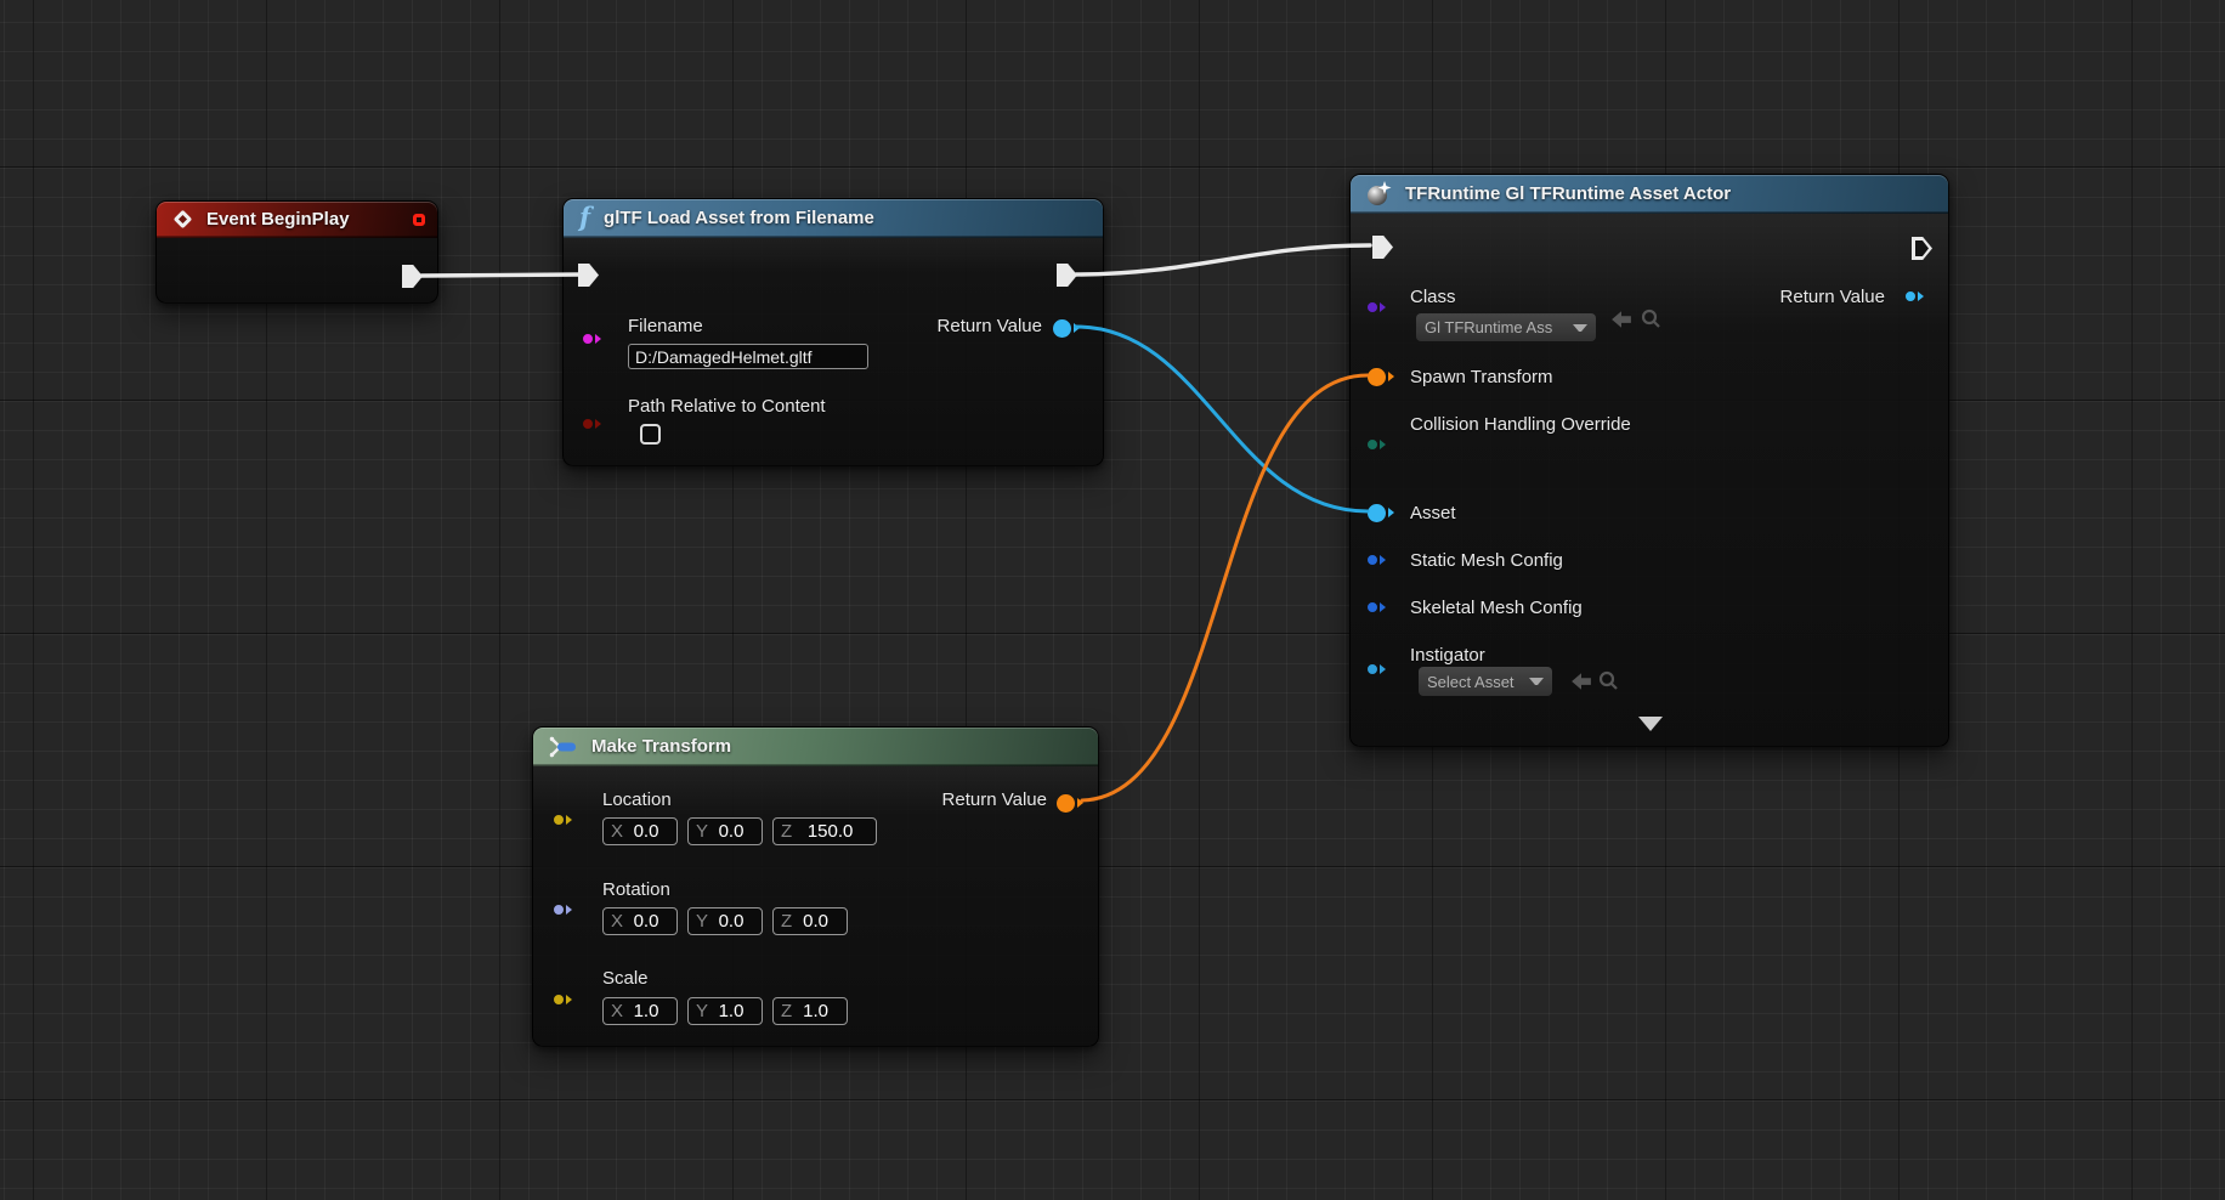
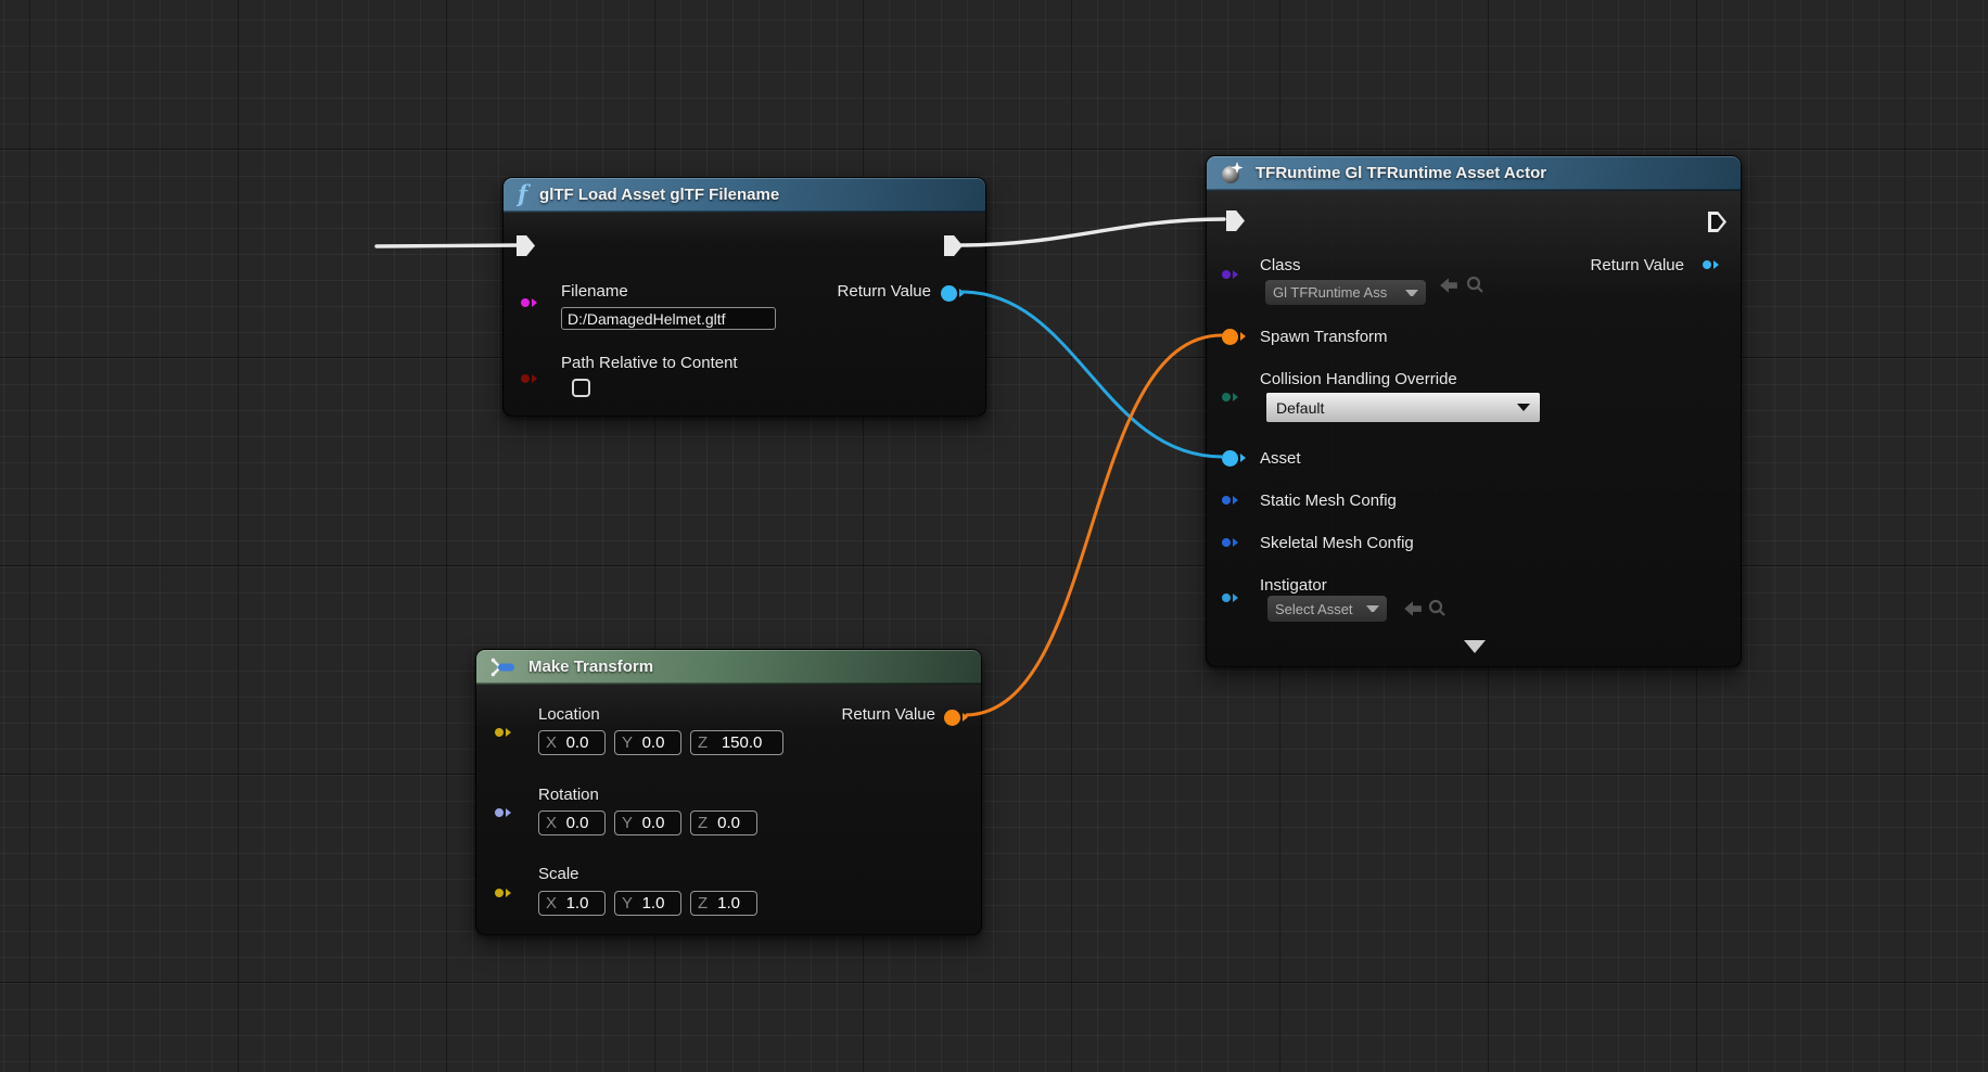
- Event BeginPlay
  f
- glTF Load Asset from Filename
+ glTF Load Asset glTF Filename
  Filename
  D:/DamagedHelmet.gltf
  Return Value
  Path Relative to Content
  TFRuntime Gl TFRuntime Asset Actor
  Class
  Gl TFRuntime Ass
  Return Value
  Spawn Transform
  Collision Handling Override
+ Default
  Asset
  Static Mesh Config
  Skeletal Mesh Config
  Instigator
  Select Asset
  Make Transform
  Location
  X
  0.0
  Y
  0.0
  Z
  150.0
  Return Value
  Rotation
  X
  0.0
  Y
  0.0
  Z
  0.0
  Scale
  X
  1.0
  Y
  1.0
  Z
  1.0
